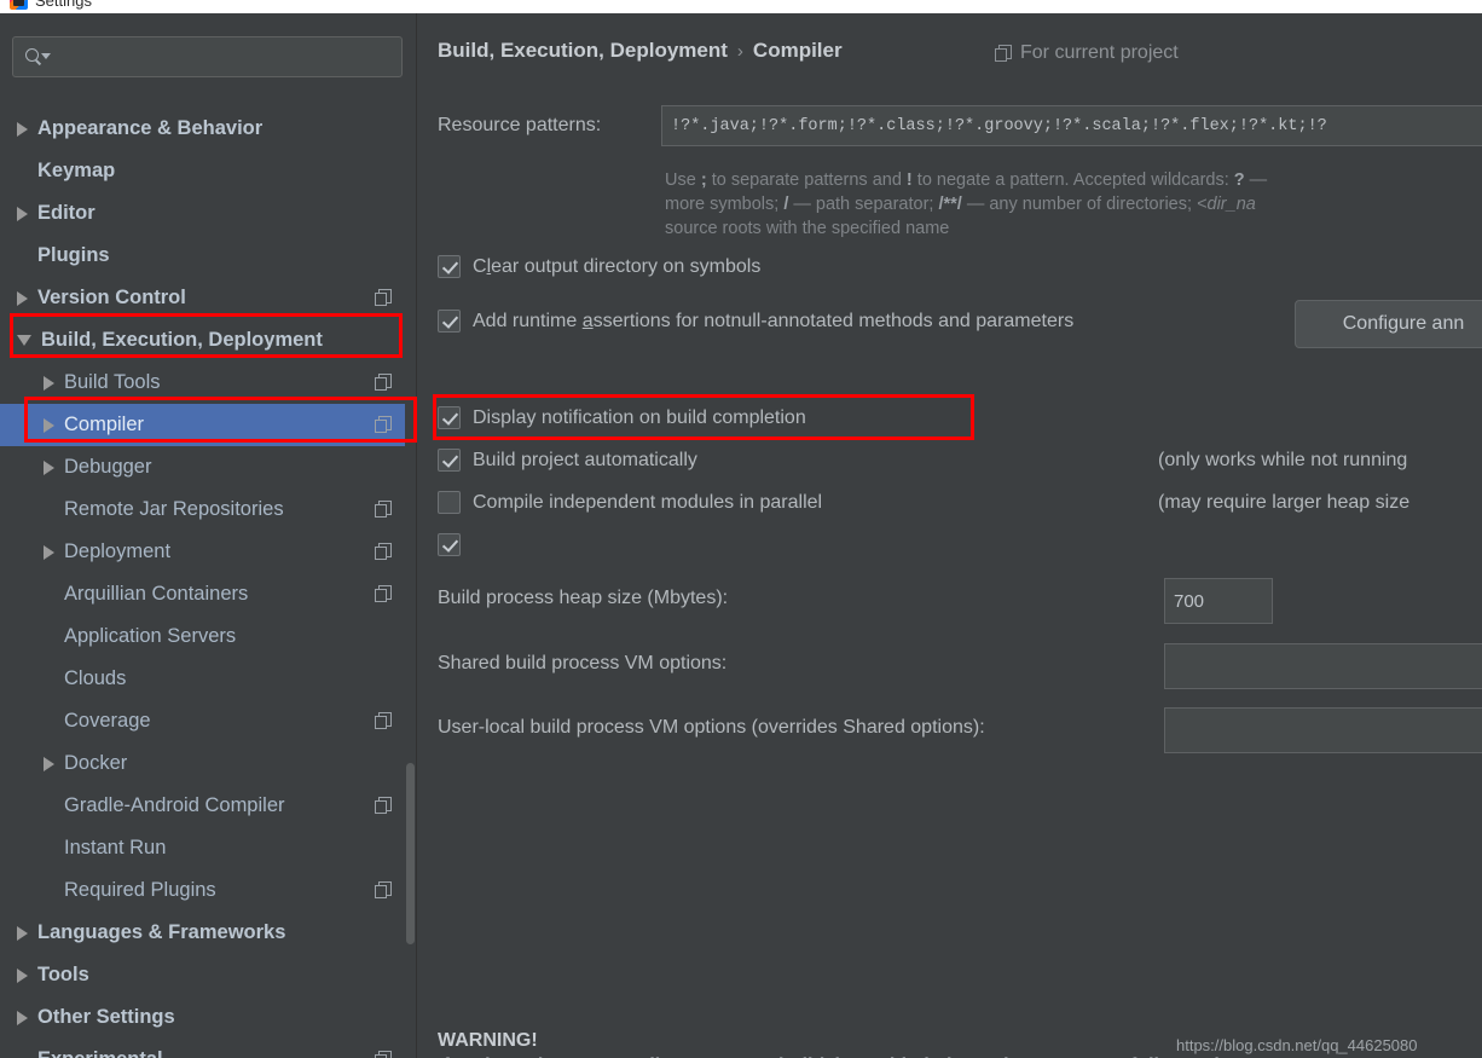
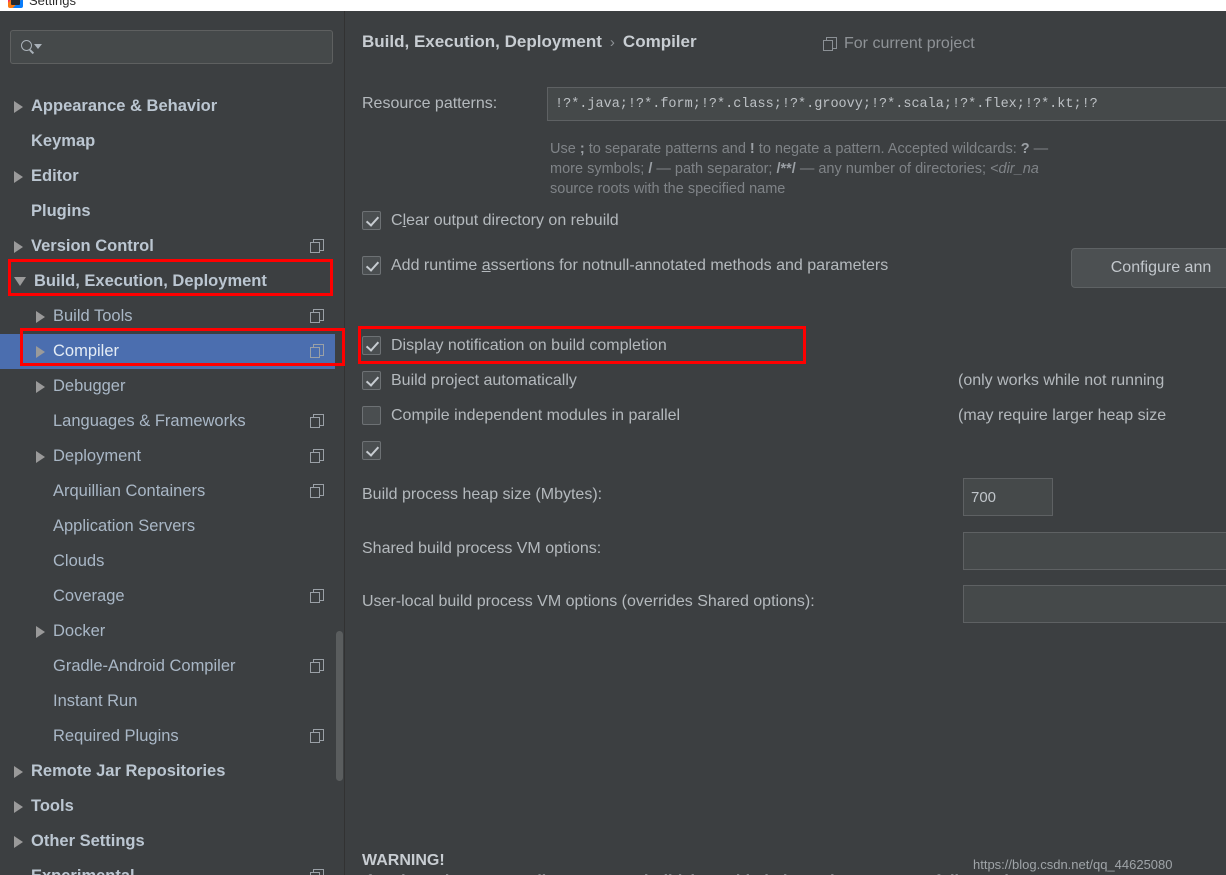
  Settings
  Appearance & Behavior
  Keymap
  Editor
  Plugins
  Version Control
  Build, Execution, Deployment
  Build Tools
  Compiler
  Debugger
- Remote Jar Repositories
+ Languages & Frameworks
  Deployment
  Arquillian Containers
  Application Servers
  Clouds
  Coverage
  Docker
  Gradle-Android Compiler
  Instant Run
  Required Plugins
- Languages & Frameworks
+ Remote Jar Repositories
  Tools
  Other Settings
  Build, Execution, Deployment
  ›
  Compiler
  For current project
  Resource patterns:
  !?*.java;!?*.form;!?*.class;!?*.groovy;!?*.scala;!?*.flex;!?*.kt;!?
  Use ; to separate patterns and ! to negate a pattern. Accepted wildcards: ? —
  more symbols; / — path separator; /**/ — any number of directories; <dir_na
  source roots with the specified name
- Clear output directory on symbols
+ Clear output directory on rebuild
  Add runtime assertions for notnull-annotated methods and parameters
  Display notification on build completion
  Build project automatically
  Compile independent modules in parallel
  Configure ann
  (only works while not running
  (may require larger heap size
  Build process heap size (Mbytes):
  700
  Shared build process VM options:
  User-local build process VM options (overrides Shared options):
  WARNING!
  https://blog.csdn.net/qq_44625080
